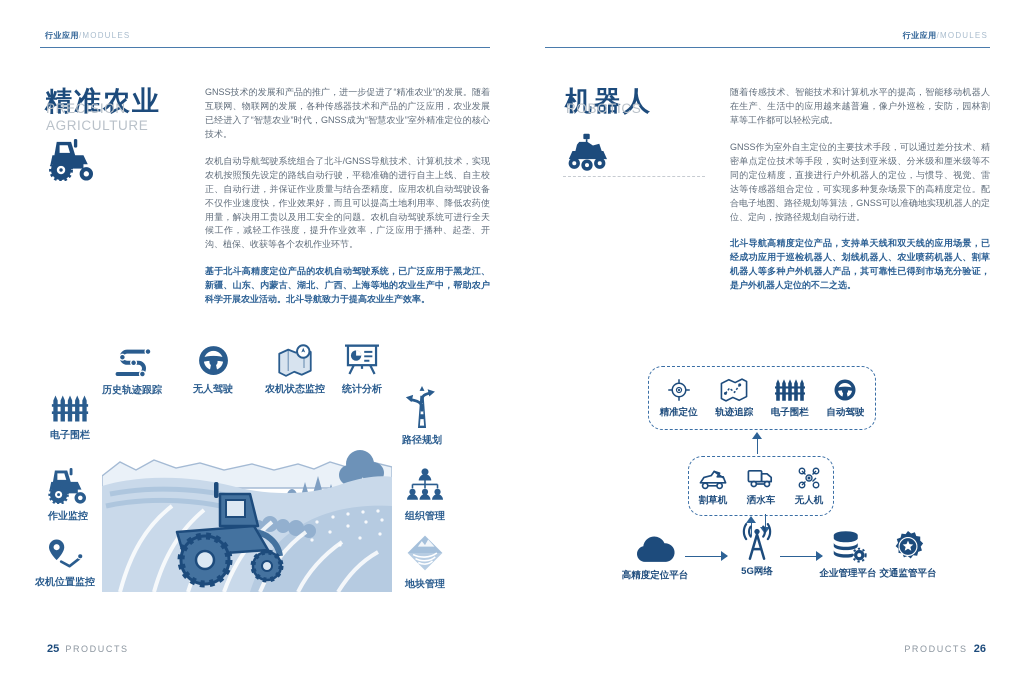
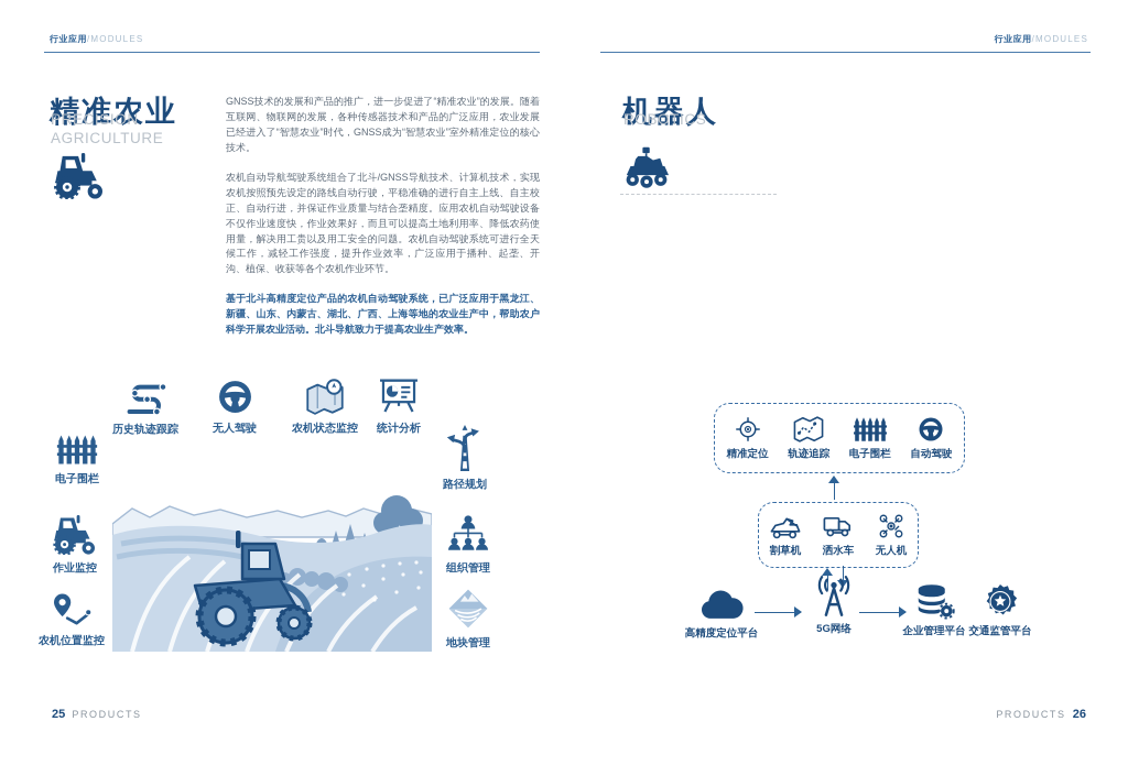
  行业应用/MODULES
  精准农业
  PRECISION
  AGRICULTURE
  GNSS技术的发展和产品的推广，进一步促进了“精准农业”的发展。随着互联网、物联网的发展，各种传感器技术和产品的广泛应用，农业发展已经进入了“智慧农业”时代，GNSS成为“智慧农业”室外精准定位的核心技术。
  农机自动导航驾驶系统组合了北斗/GNSS导航技术、计算机技术，实现农机按照预先设定的路线自动行驶，平稳准确的进行自主上线、自主校正、自动行进，并保证作业质量与结合垄精度。应用农机自动驾驶设备不仅作业速度快，作业效果好，而且可以提高土地利用率、降低农药使用量，解决用工贵以及用工安全的问题。农机自动驾驶系统可进行全天候工作，减轻工作强度，提升作业效率，广泛应用于播种、起垄、开沟、植保、收获等各个农机作业环节。
  基于北斗高精度定位产品的农机自动驾驶系统，已广泛应用于黑龙江、新疆、山东、内蒙古、湖北、广西、上海等地的农业生产中，帮助农户科学开展农业活动。北斗导航致力于提高农业生产效率。
  历史轨迹跟踪
  无人驾驶
  农机状态监控
  统计分析
  电子围栏
  路径规划
  作业监控
  组织管理
  农机位置监控
  地块管理
  25 PRODUCTS
  行业应用/MODULES
  机器人
  ROBOTICS
- 随着传感技术、智能技术和计算机水平的提高，智能移动机器人在生产、生活中的应用越来越普遍，像户外巡检，安防，园林割草等工作都可以轻松完成。
- GNSS作为室外自主定位的主要技术手段，可以通过差分技术、精密单点定位技术等手段，实时达到亚米级、分米级和厘米级等不同的定位精度，直接进行户外机器人的定位，与惯导、视觉、雷达等传感器组合定位，可实现多种复杂场景下的高精度定位。配合电子地图、路径规划等算法，GNSS可以准确地实现机器人的定位、定向，按路径规划自动行进。
- 北斗导航高精度定位产品，支持单天线和双天线的应用场景，已经成功应用于巡检机器人、划线机器人、农业喷药机器人、割草机器人等多种户外机器人产品，其可靠性已得到市场充分验证，是户外机器人定位的不二之选。
  精准定位
  轨迹追踪
  电子围栏
  自动驾驶
  割草机
  洒水车
  无人机
  高精度定位平台
  5G网络
  企业管理平台
  交通监管平台
  PRODUCTS 26
